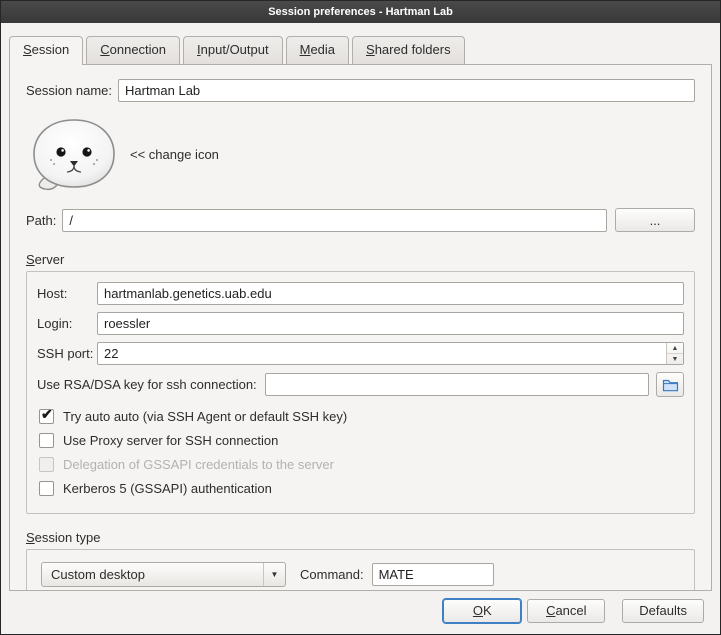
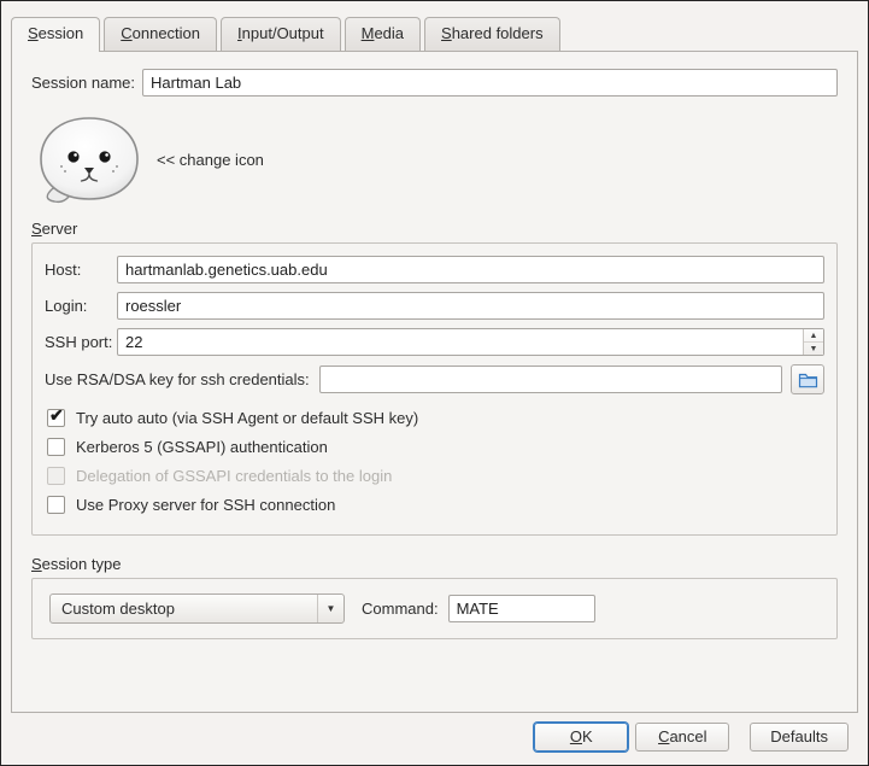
- Session preferences - Hartman Lab
  Session
  Connection
  Input/Output
  Media
  Shared folders
  Session name:
  Hartman Lab
  << change icon
- Path:
- /
- ...
  Server
  Host:
  hartmanlab.genetics.uab.edu
  Login:
  roessler
  SSH port:
  22
- Use RSA/DSA key for ssh connection:
+ Use RSA/DSA key for ssh credentials:
  Try auto auto (via SSH Agent or default SSH key)
- Use Proxy server for SSH connection
+ Kerberos 5 (GSSAPI) authentication
- Delegation of GSSAPI credentials to the server
+ Delegation of GSSAPI credentials to the login
- Kerberos 5 (GSSAPI) authentication
+ Use Proxy server for SSH connection
  Session type
  Custom desktop
  ▼
  Command:
  MATE
  OK
  Cancel
  Defaults
